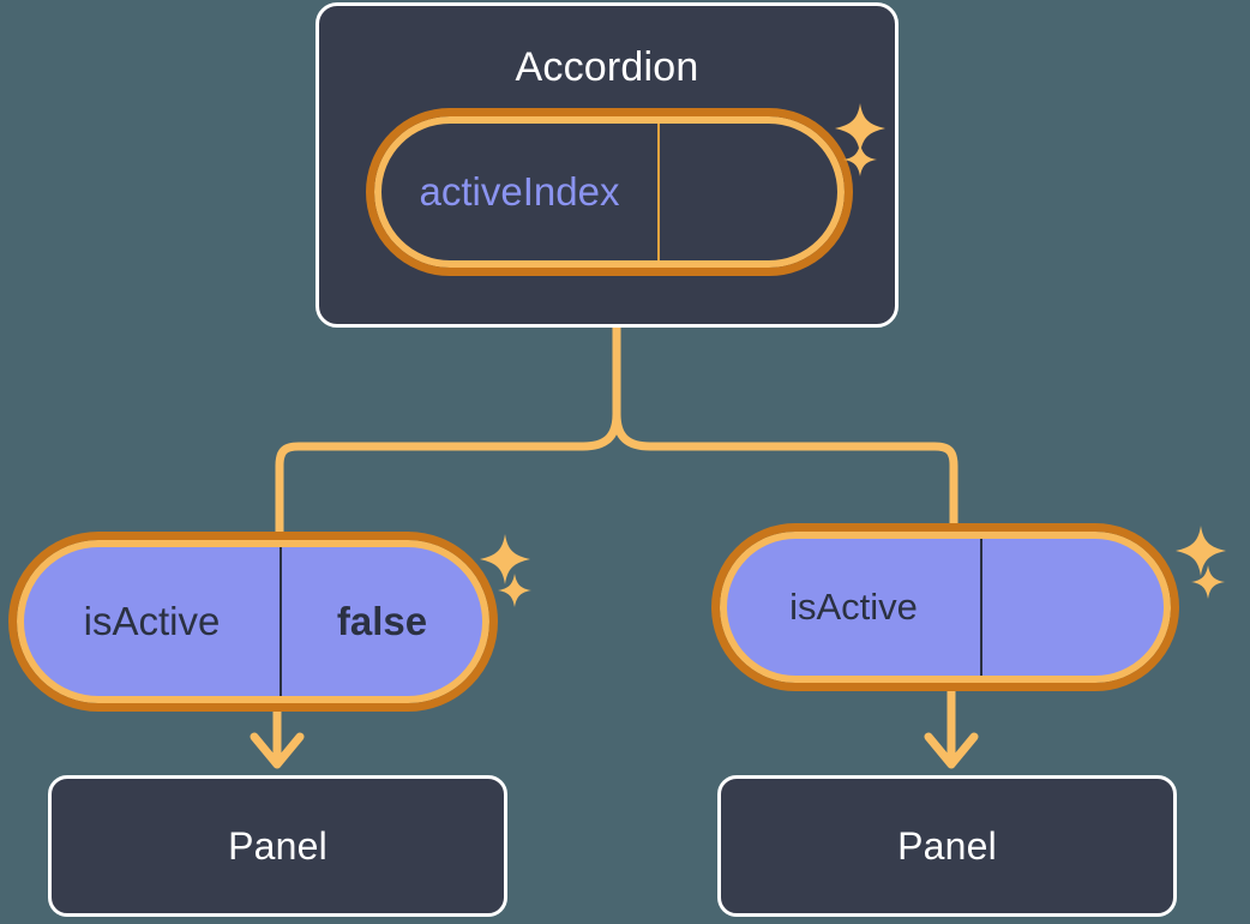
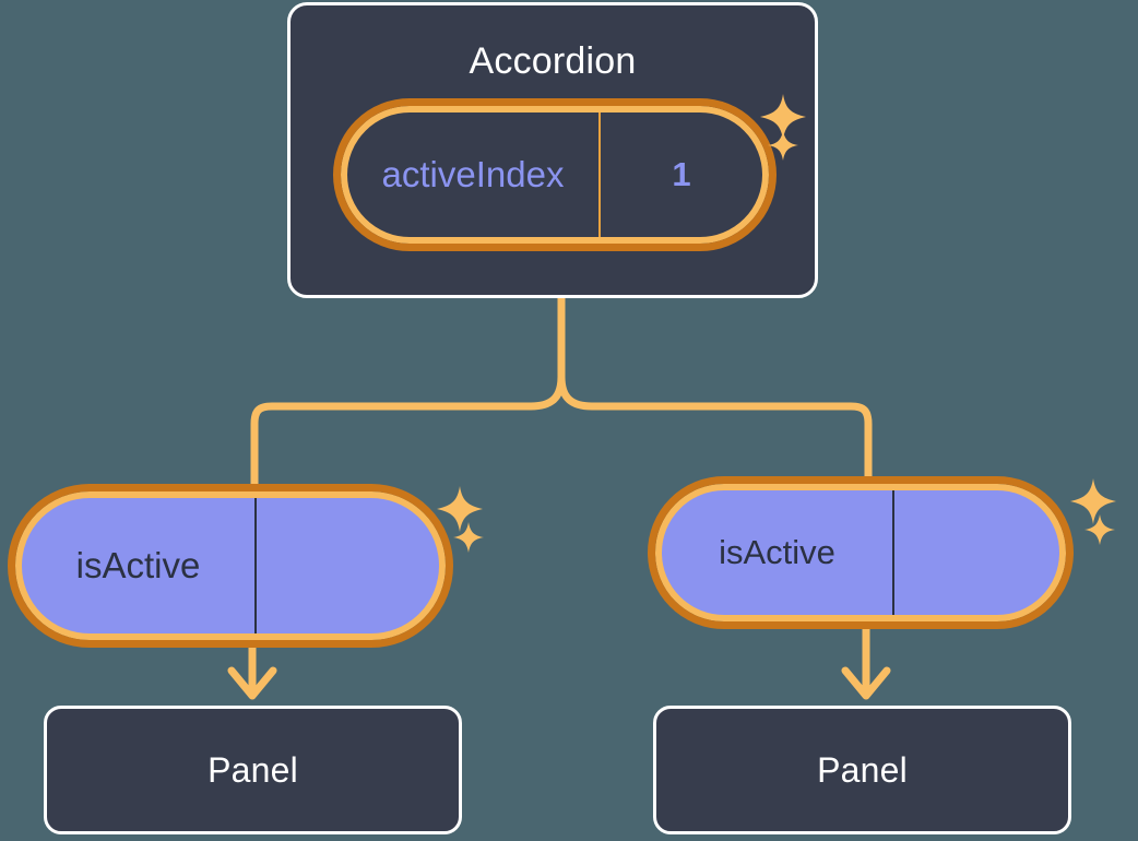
  Accordion
  activeIndex
+ 1
  isActive
- false
  Panel
  isActive
  Panel
